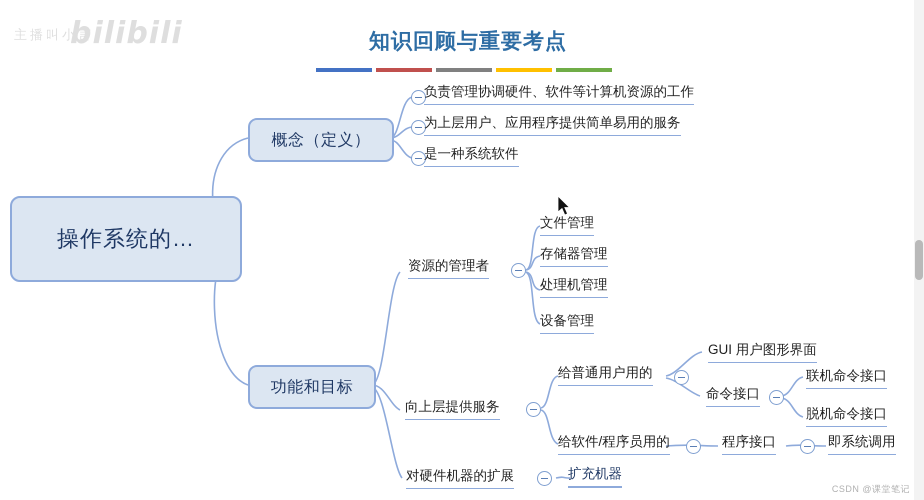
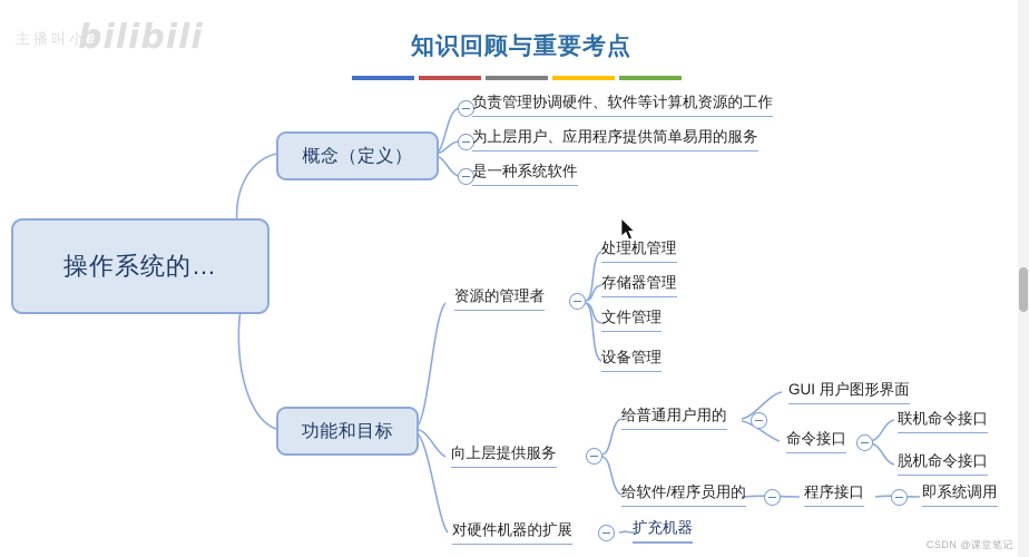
  主播叫小言
  bilibili
  知识回顾与重要考点
  操作系统的…
  概念（定义）
  功能和目标
  负责管理协调硬件、软件等计算机资源的工作
  为上层用户、应用程序提供简单易用的服务
  是一种系统软件
  资源的管理者
- 文件管理
+ 处理机管理
  存储器管理
- 处理机管理
+ 文件管理
  设备管理
  向上层提供服务
  给普通用户用的
  GUI 用户图形界面
  命令接口
  联机命令接口
  脱机命令接口
  给软件/程序员用的
  程序接口
  即系统调用
  对硬件机器的扩展
  扩充机器
  CSDN @课堂笔记
